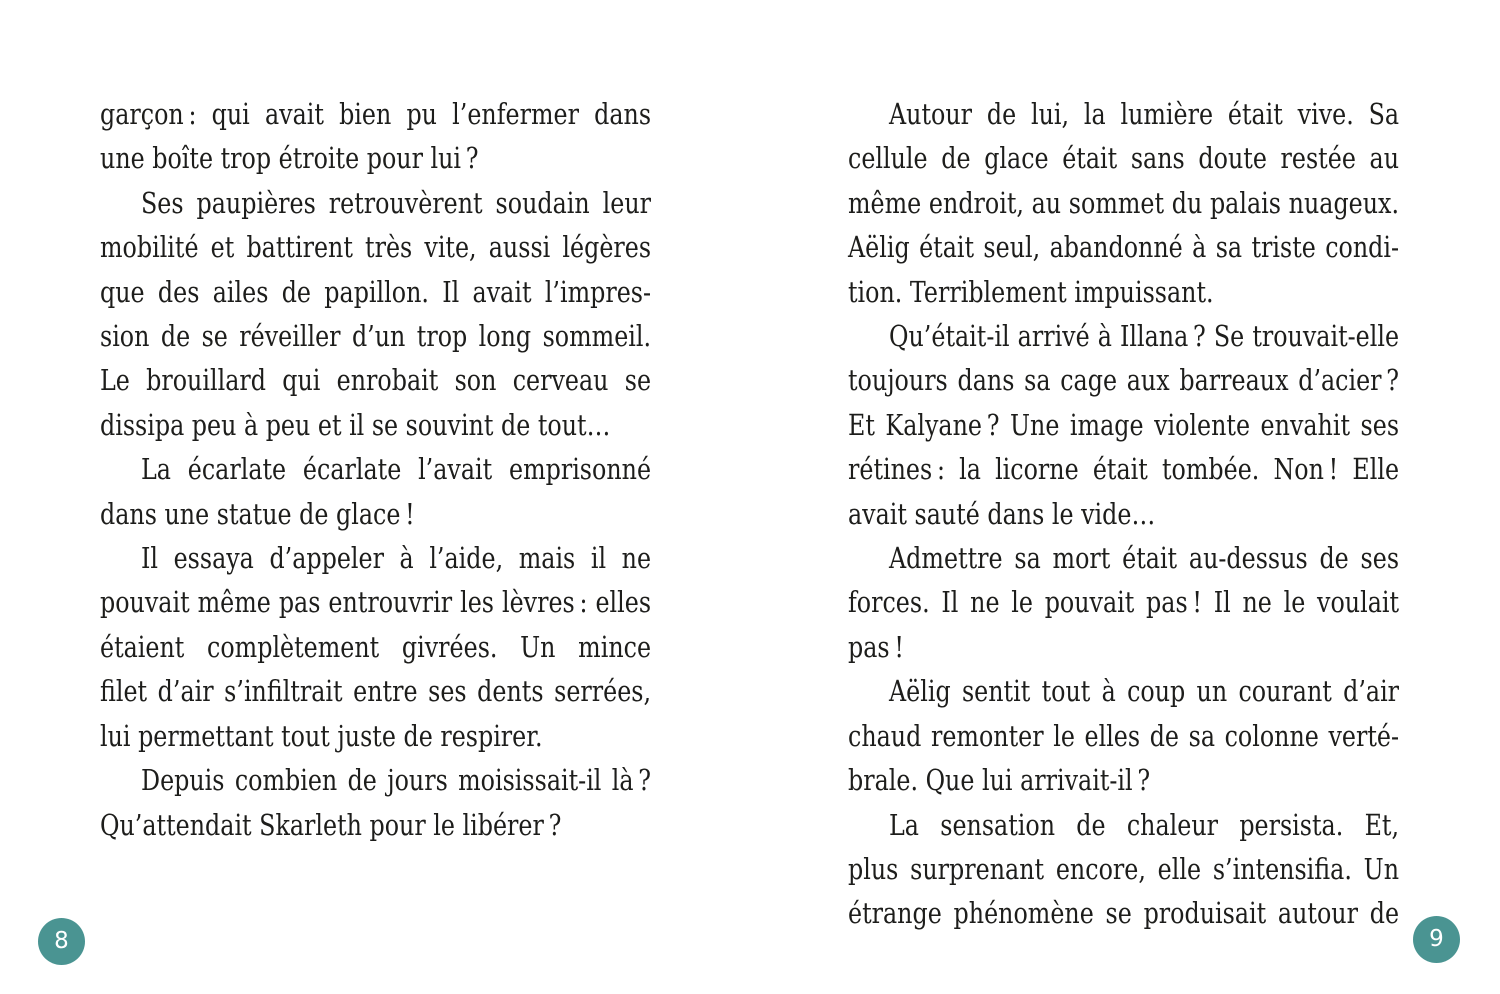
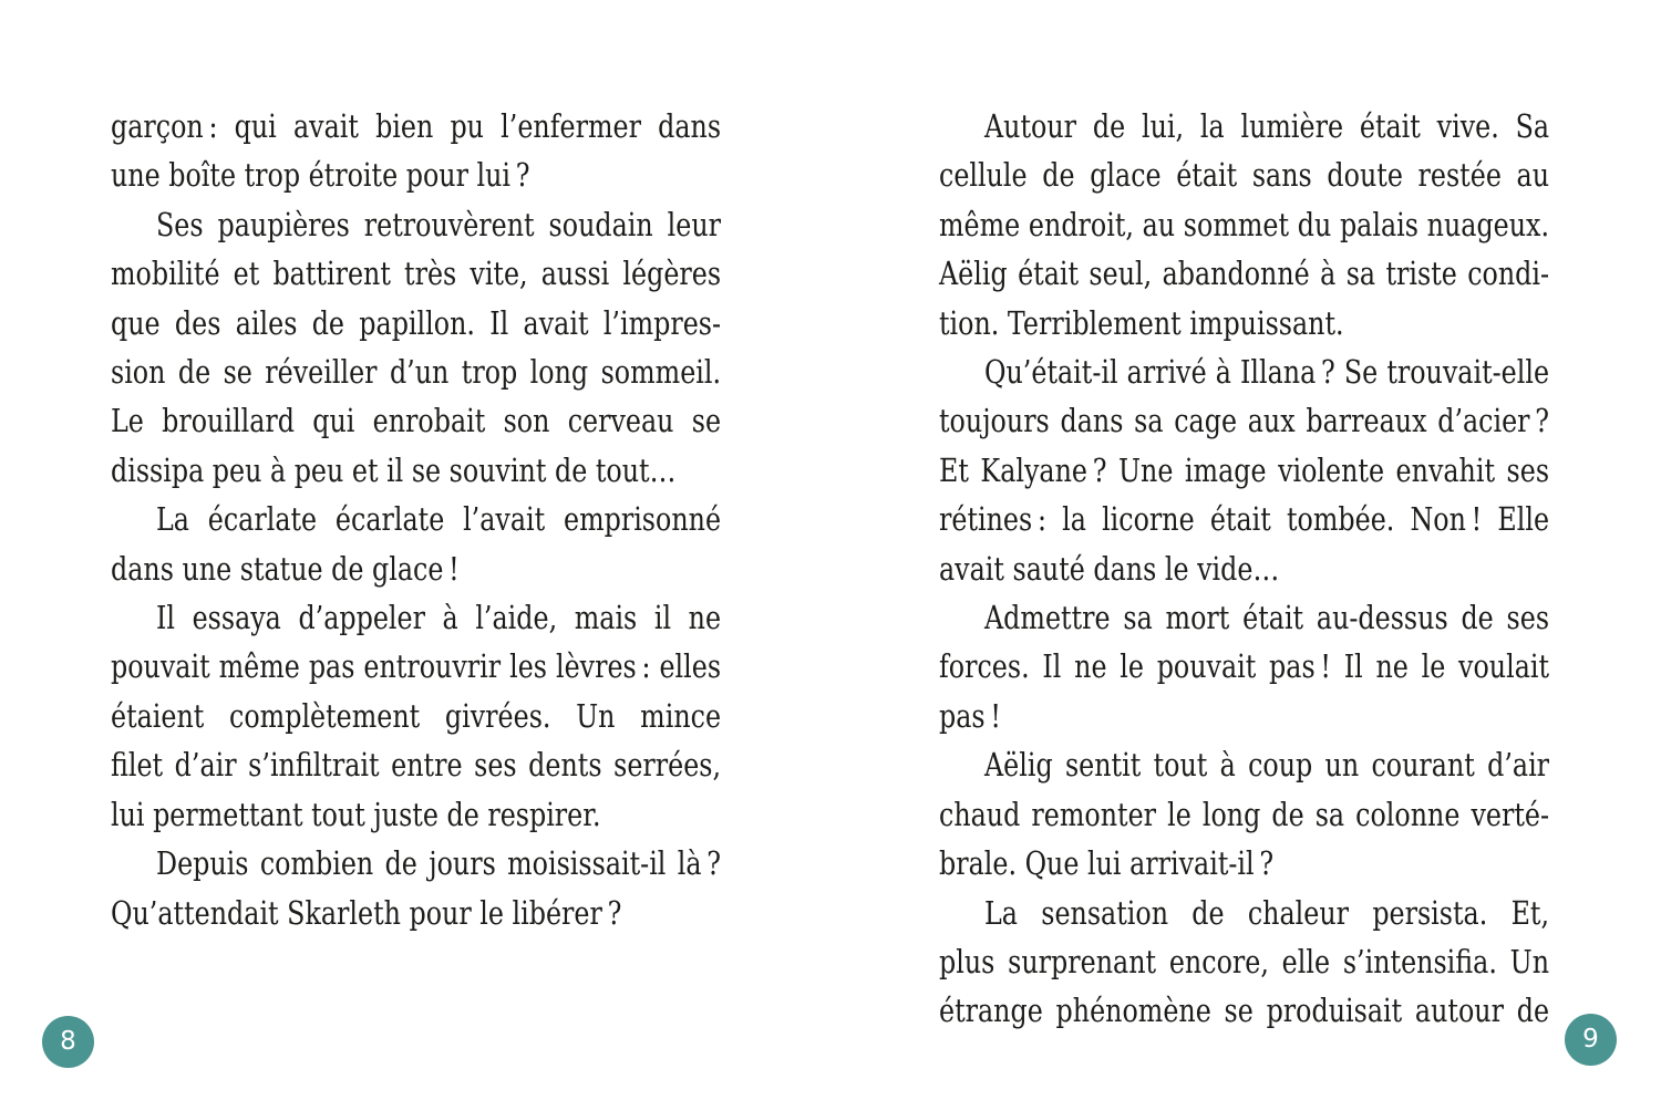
  garçon : qui avait bien pu l’enfermer dans
  une boîte trop étroite pour lui ?
  Ses paupières retrouvèrent soudain leur
  mobilité et battirent très vite, aussi légères
  que des ailes de papillon. Il avait l’impres-
  sion de se réveiller d’un trop long sommeil.
  Le brouillard qui enrobait son cerveau se
  dissipa peu à peu et il se souvint de tout…
  La écarlate écarlate l’avait emprisonné
  dans une statue de glace !
  Il essaya d’appeler à l’aide, mais il ne
  pouvait même pas entrouvrir les lèvres : elles
  étaient complètement givrées. Un mince
  filet d’air s’infiltrait entre ses dents serrées,
  lui permettant tout juste de respirer.
  Depuis combien de jours moisissait-il là ?
  Qu’attendait Skarleth pour le libérer ?
  Autour de lui, la lumière était vive. Sa
  cellule de glace était sans doute restée au
  même endroit, au sommet du palais nuageux.
  Aëlig était seul, abandonné à sa triste condi-
  tion. Terriblement impuissant.
  Qu’était-il arrivé à Illana ? Se trouvait-elle
  toujours dans sa cage aux barreaux d’acier ?
  Et Kalyane ? Une image violente envahit ses
  rétines : la licorne était tombée. Non ! Elle
  avait sauté dans le vide…
  Admettre sa mort était au-dessus de ses
  forces. Il ne le pouvait pas ! Il ne le voulait pas !
  Aëlig sentit tout à coup un courant d’air
- chaud remonter le elles de sa colonne verté-
+ chaud remonter le long de sa colonne verté-
  brale. Que lui arrivait-il ?
  La sensation de chaleur persista. Et,
  plus surprenant encore, elle s’intensifia. Un
  étrange phénomène se produisait autour de
  8
  9
